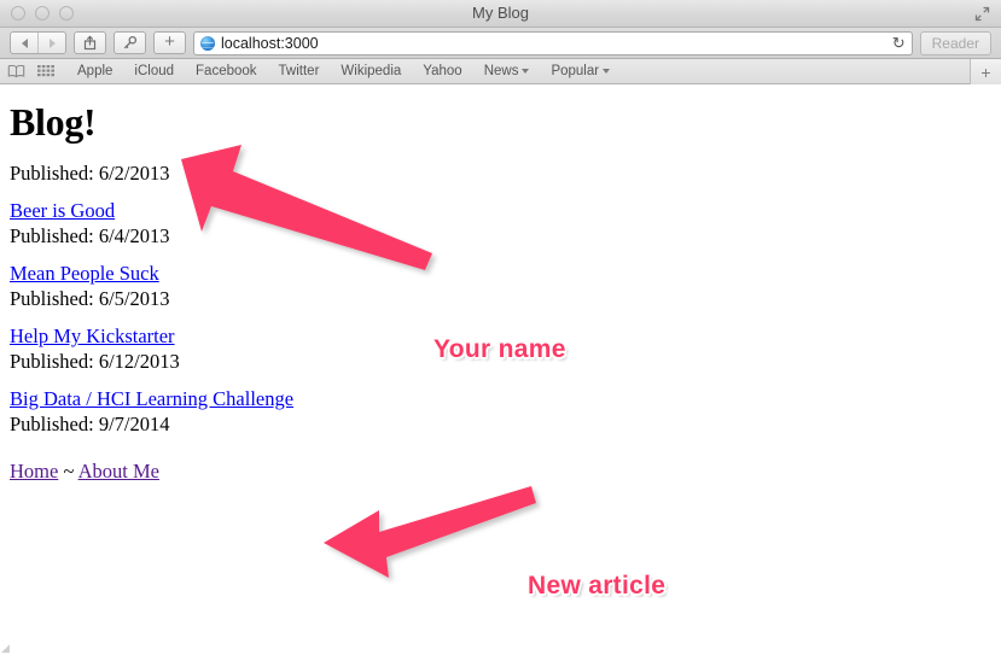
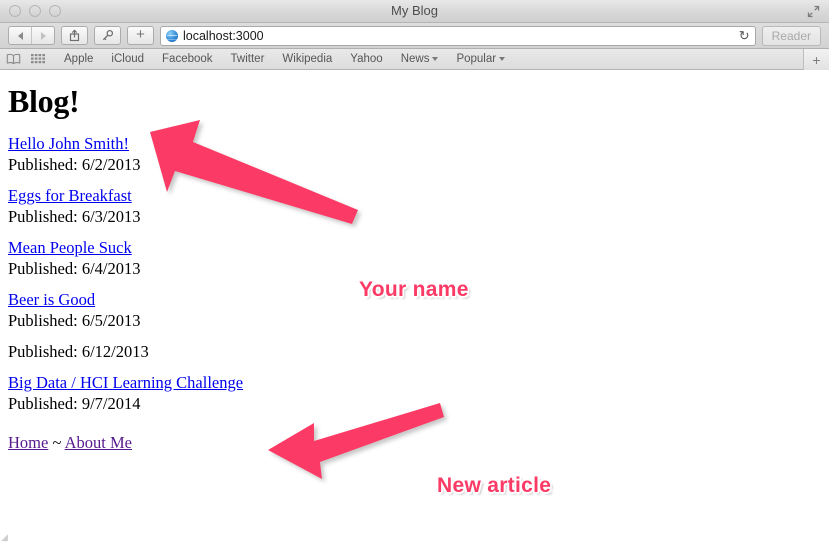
  My Blog
  +
  localhost:3000
  ↻
  Reader
  Apple
  iCloud
  Facebook
  Twitter
  Wikipedia
  Yahoo
  News
  Popular
  +
  Blog!
+ Hello John Smith!
  Published: 6/2/2013
+ Eggs for Breakfast
+ Published: 6/3/2013
- Beer is Good
+ Mean People Suck
  Published: 6/4/2013
- Mean People Suck
+ Beer is Good
  Published: 6/5/2013
- Help My Kickstarter
  Published: 6/12/2013
  Big Data / HCI Learning Challenge
  Published: 9/7/2014
  Home ~ About Me
  Your name
  New article
  ◢
